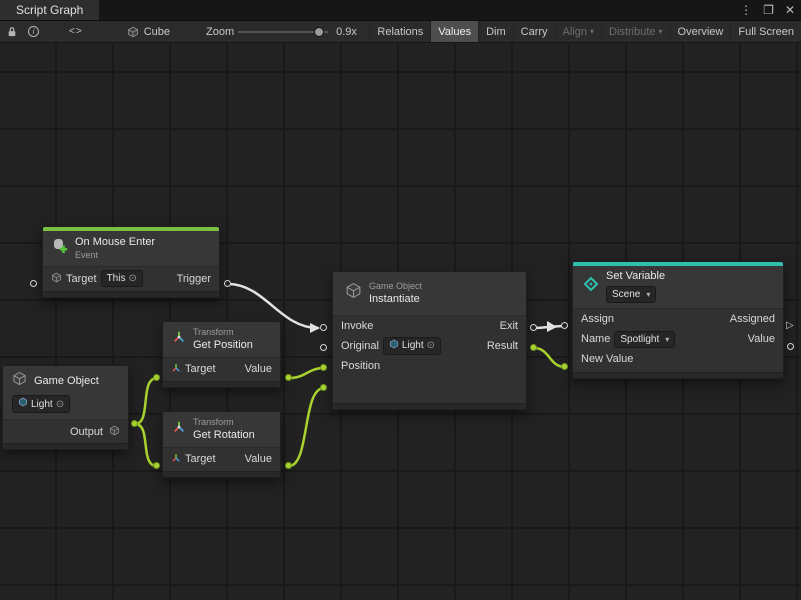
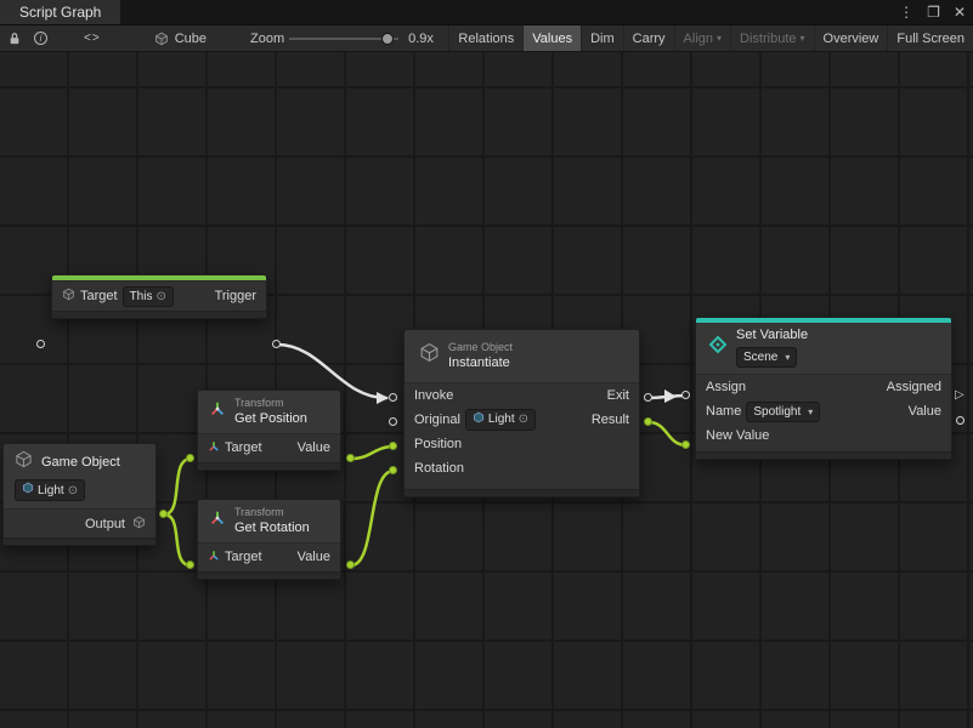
  Script Graph
  ⋮
  ❐
  ✕
  i
  <>
  Cube
  Zoom
  0.9x
  Relations
  Values
  Dim
  Carry
  Align
  ▾
  Distribute
  ▾
  Overview
  Full Screen
- On Mouse Enter
- Event
  Target
  This
  ⊙
  Trigger
  Game Object
  Light
  ⊙
  Output
  Transform
  Get Position
  Target
  Value
  Transform
  Get Rotation
  Target
  Value
  Game Object
  Instantiate
  Invoke
  Exit
  Original
  Light
  ⊙
  Result
  Position
+ Rotation
  Set Variable
  Scene
  ▾
  Assign
  Assigned
  Name
  Spotlight
  ▾
  Value
  New Value
  ▷
